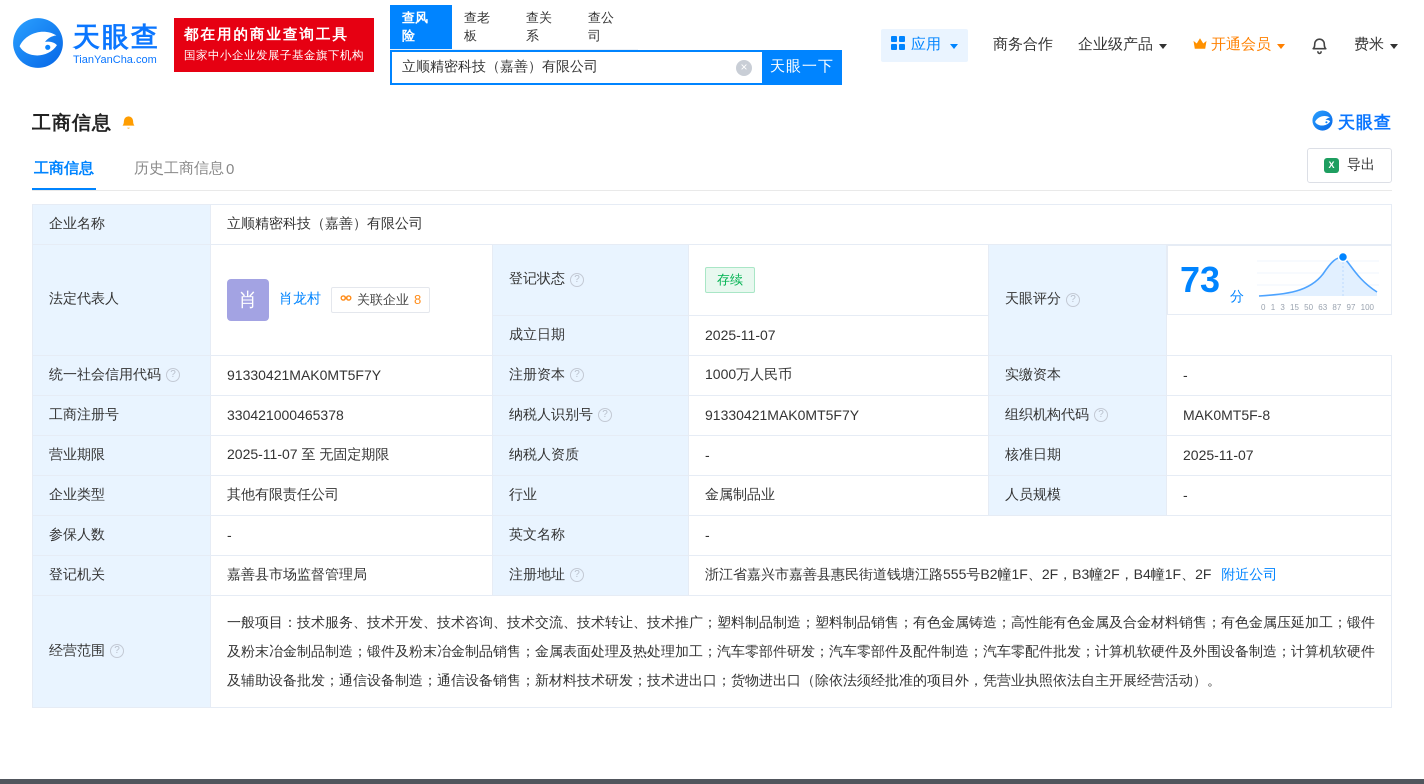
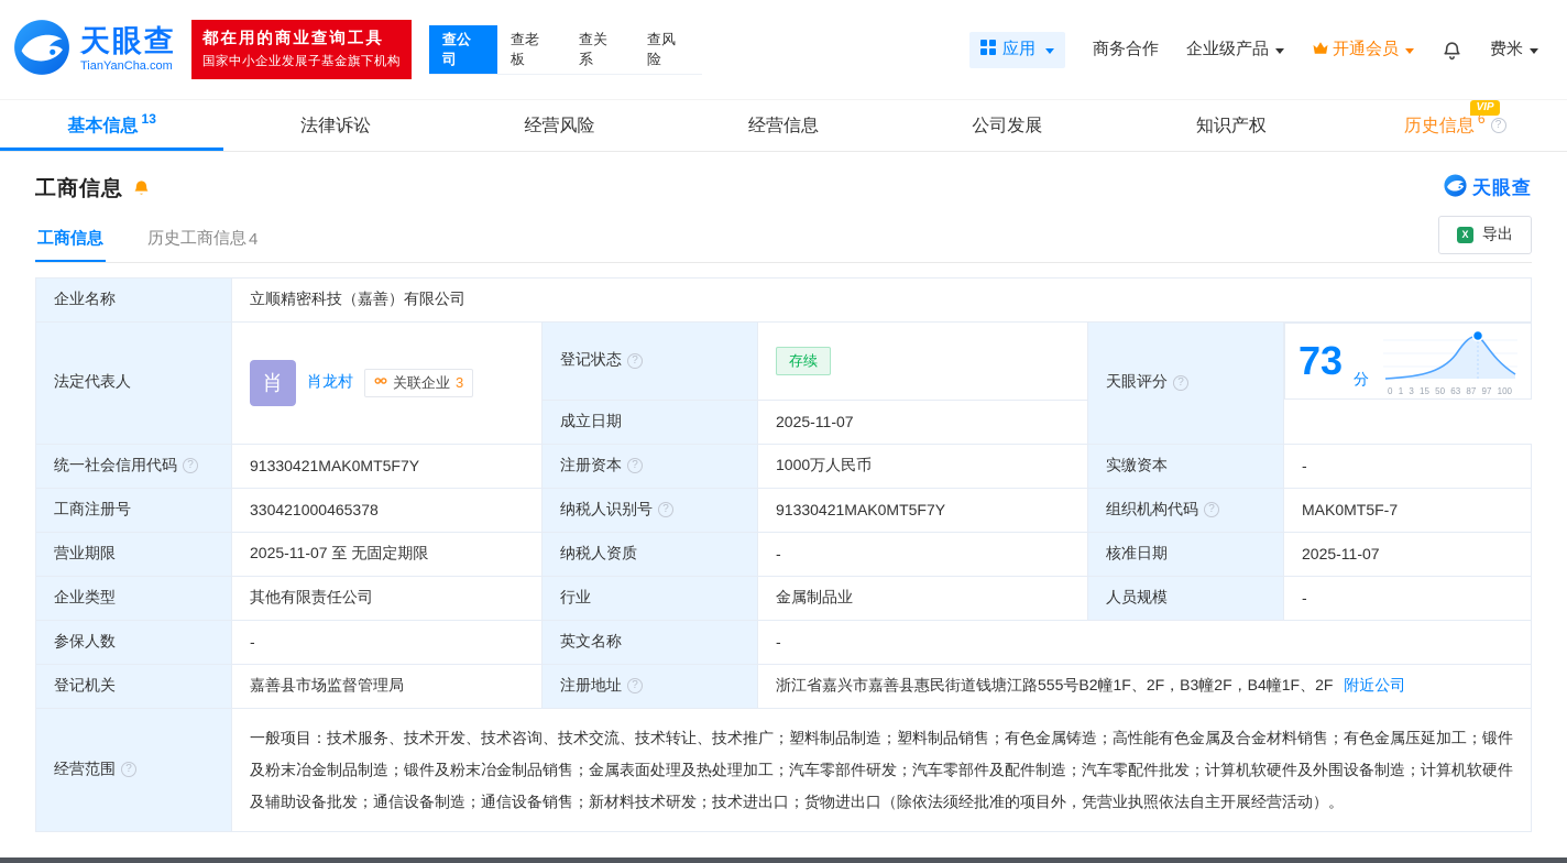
  天眼查
  TianYanCha.com
  都在用的商业查询工具
  国家中小企业发展子基金旗下机构
- 查风险
+ 查公司
  查老板
  查关系
- 查公司
+ 查风险
- 立顺精密科技（嘉善）有限公司
- 天眼一下
  应用
  商务合作
  企业级产品
  开通会员
  费米
+ 基本信息
+ 13
+ 法律诉讼
+ 经营风险
+ 经营信息
+ 公司发展
+ 知识产权
+ 历史信息
+ 6
+ VIP
  工商信息
  天眼查
  工商信息
  历史工商信息
- 0
+ 4
  导出
  企业名称	立顺精密科技（嘉善）有限公司
- 法定代表人	肖 肖龙村 关联企业 8	登记状态	存续	天眼评分	73 分 0 1 3 15 50 63 87 97 100
+ 法定代表人	肖 肖龙村 关联企业 3	登记状态	存续	天眼评分	73 分 0 1 3 15 50 63 87 97 100
  成立日期	2025-11-07
  统一社会信用代码	91330421MAK0MT5F7Y	注册资本	1000万人民币	实缴资本	-
- 工商注册号	330421000465378	纳税人识别号	91330421MAK0MT5F7Y	组织机构代码	MAK0MT5F-8
+ 工商注册号	330421000465378	纳税人识别号	91330421MAK0MT5F7Y	组织机构代码	MAK0MT5F-7
  营业期限	2025-11-07 至 无固定期限	纳税人资质	-	核准日期	2025-11-07
  企业类型	其他有限责任公司	行业	金属制品业	人员规模	-
  参保人数	-	英文名称	-
  登记机关	嘉善县市场监督管理局	注册地址	浙江省嘉兴市嘉善县惠民街道钱塘江路555号B2幢1F、2F，B3幢2F，B4幢1F、2F 附近公司
  经营范围	一般项目：技术服务、技术开发、技术咨询、技术交流、技术转让、技术推广；塑料制品制造；塑料制品销售；有色金属铸造；高性能有色金属及合金材料销售；有色金属压延加工；锻件及粉末冶金制品制造；锻件及粉末冶金制品销售；金属表面处理及热处理加工；汽车零部件研发；汽车零部件及配件制造；汽车零配件批发；计算机软硬件及外围设备制造；计算机软硬件及辅助设备批发；通信设备制造；通信设备销售；新材料技术研发；技术进出口；货物进出口（除依法须经批准的项目外，凭营业执照依法自主开展经营活动）。
